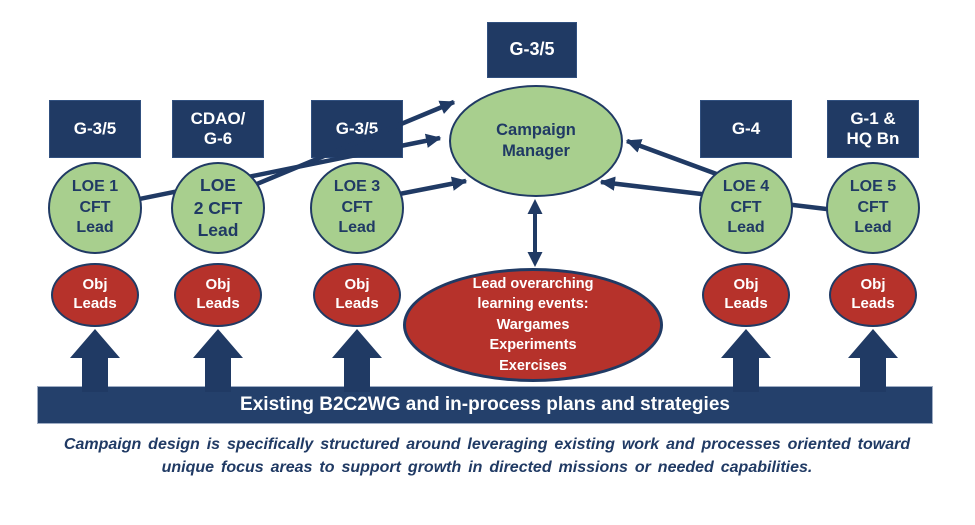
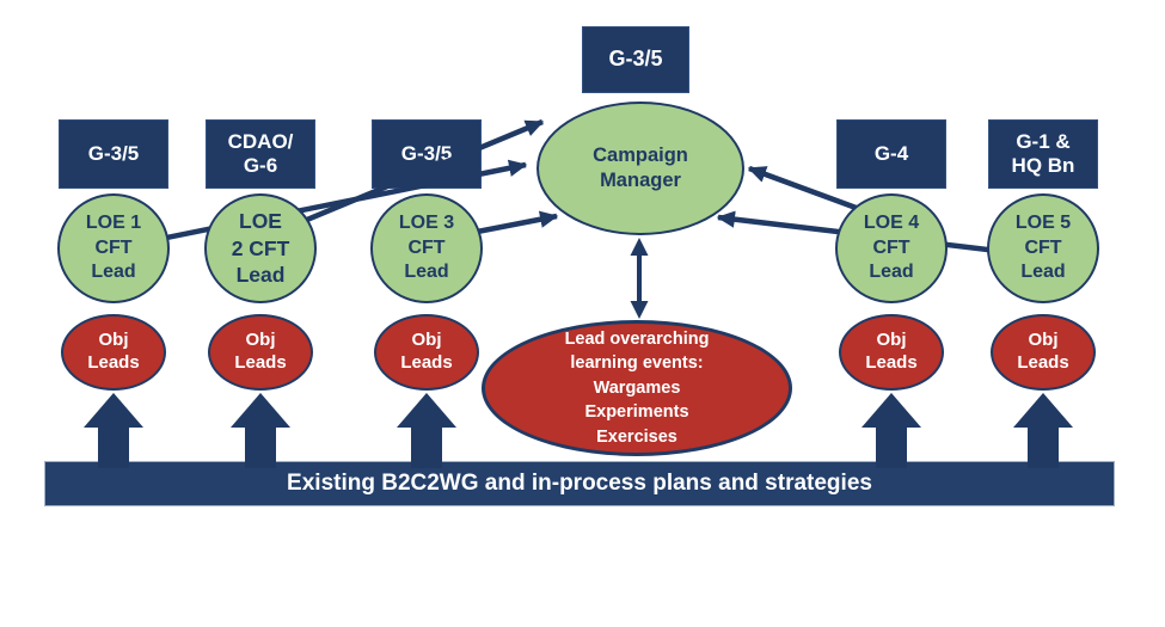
  G-3/5
  G-3/5
  CDAO/
  G-6
  G-3/5
  G-4
  G-1 &
  HQ Bn
  Existing B2C2WG and in-process plans and strategies
  Campaign
  Manager
  LOE 1
  CFT
  Lead
  LOE
  2 CFT
  Lead
  LOE 3
  CFT
  Lead
  LOE 4
  CFT
  Lead
  LOE 5
  CFT
  Lead
  Obj
  Leads
  Obj
  Leads
  Obj
  Leads
  Obj
  Leads
  Obj
  Leads
  Lead overarching
  learning events:
  Wargames
  Experiments
  Exercises
- Campaign design is specifically structured around leveraging existing work and processes oriented toward
- unique focus areas to support growth in directed missions or needed capabilities.
